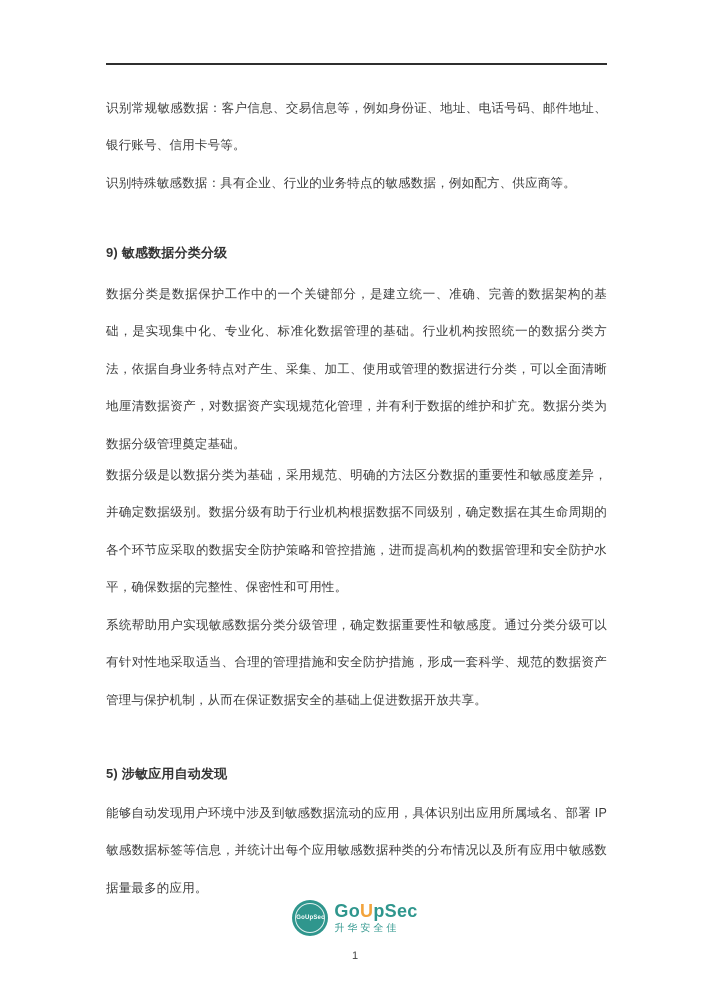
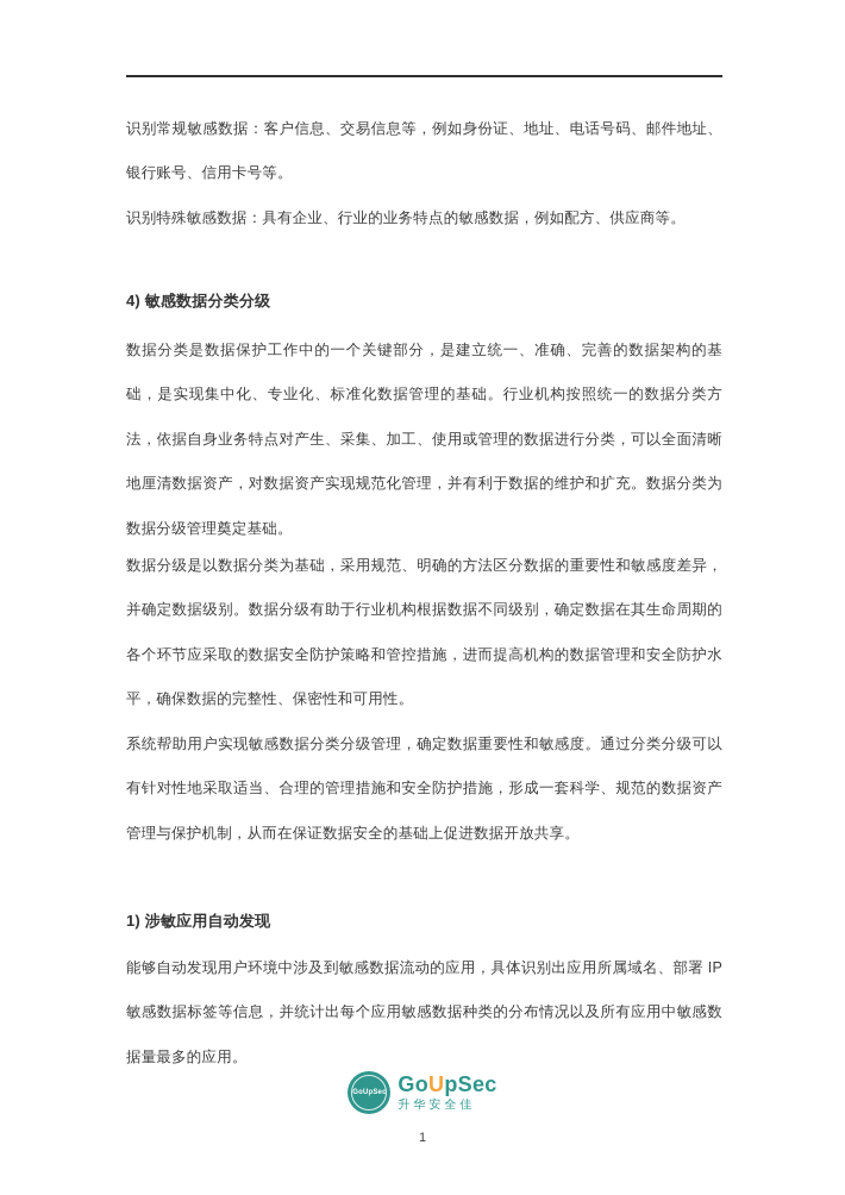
  识别常规敏感数据：客户信息、交易信息等，例如身份证、地址、电话号码、邮件地址、银行账号、信用卡号等。
  识别特殊敏感数据：具有企业、行业的业务特点的敏感数据，例如配方、供应商等。
- 9) 敏感数据分类分级
+ 4) 敏感数据分类分级
  数据分类是数据保护工作中的一个关键部分，是建立统一、准确、完善的数据架构的基础，是实现集中化、专业化、标准化数据管理的基础。行业机构按照统一的数据分类方法，依据自身业务特点对产生、采集、加工、使用或管理的数据进行分类，可以全面清晰地厘清数据资产，对数据资产实现规范化管理，并有利于数据的维护和扩充。数据分类为数据分级管理奠定基础。
  数据分级是以数据分类为基础，采用规范、明确的方法区分数据的重要性和敏感度差异，并确定数据级别。数据分级有助于行业机构根据数据不同级别，确定数据在其生命周期的各个环节应采取的数据安全防护策略和管控措施，进而提高机构的数据管理和安全防护水平，确保数据的完整性、保密性和可用性。
  系统帮助用户实现敏感数据分类分级管理，确定数据重要性和敏感度。通过分类分级可以有针对性地采取适当、合理的管理措施和安全防护措施，形成一套科学、规范的数据资产管理与保护机制，从而在保证数据安全的基础上促进数据开放共享。
- 5) 涉敏应用自动发现
+ 1) 涉敏应用自动发现
  能够自动发现用户环境中涉及到敏感数据流动的应用，具体识别出应用所属域名、部署 IP 敏感数据标签等信息，并统计出每个应用敏感数据种类的分布情况以及所有应用中敏感数据量最多的应用。
  GoUpSec
  升华安全佳
  1
